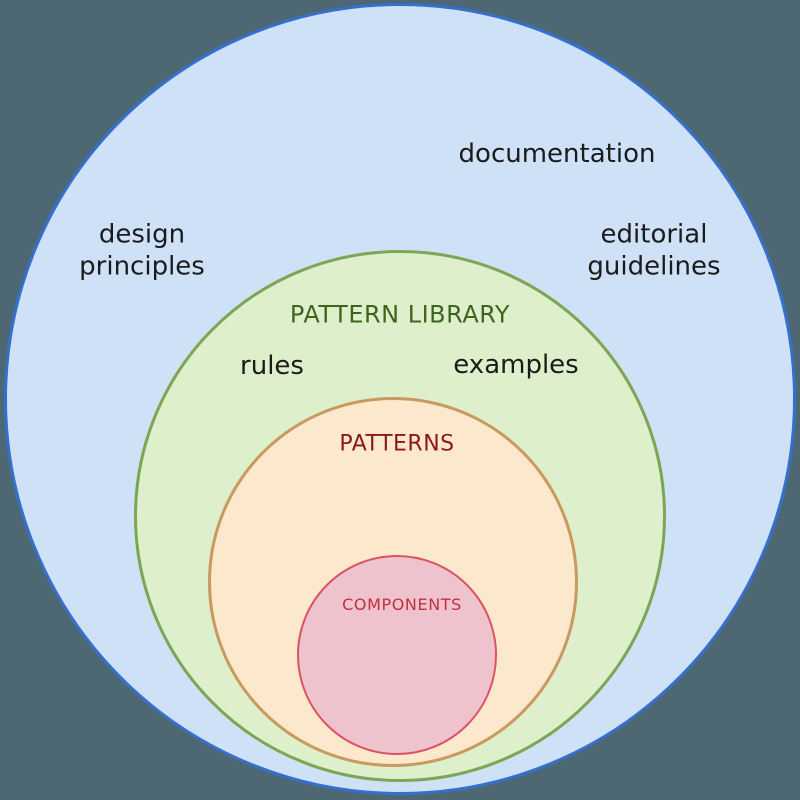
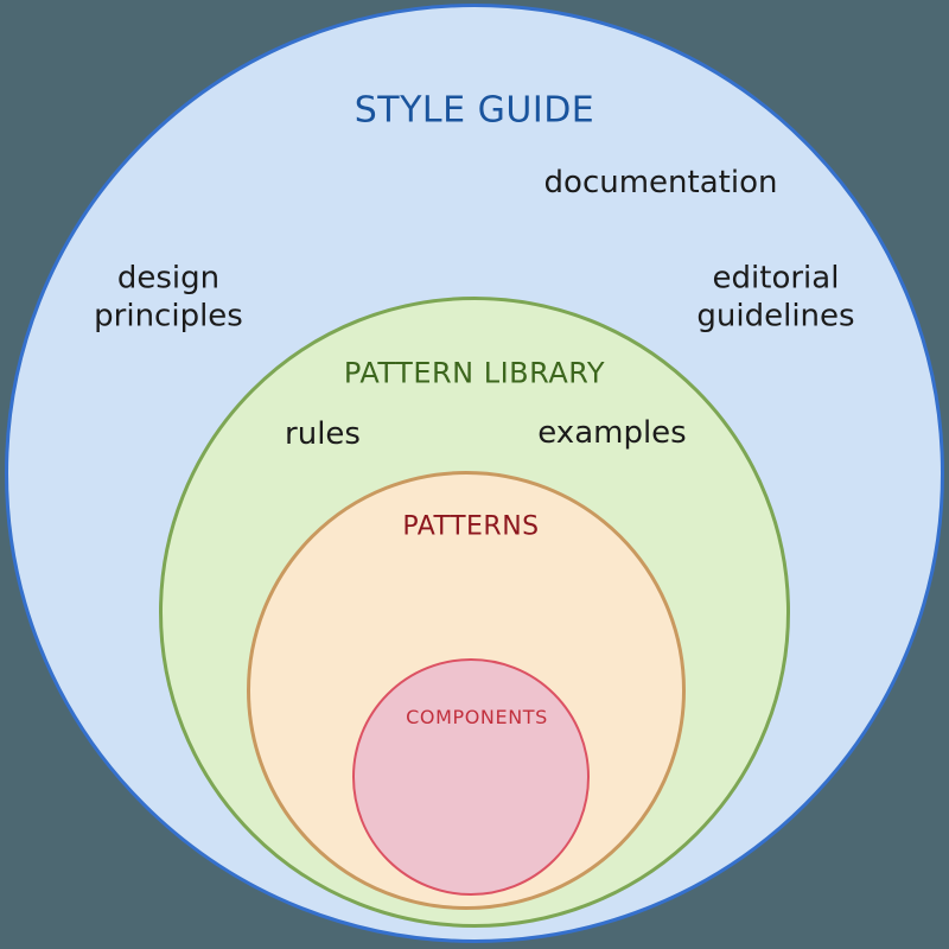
+ STYLE GUIDE
  PATTERN LIBRARY
  PATTERNS
  COMPONENTS
  documentation
  design
  principles
  editorial
  guidelines
  rules
  examples
